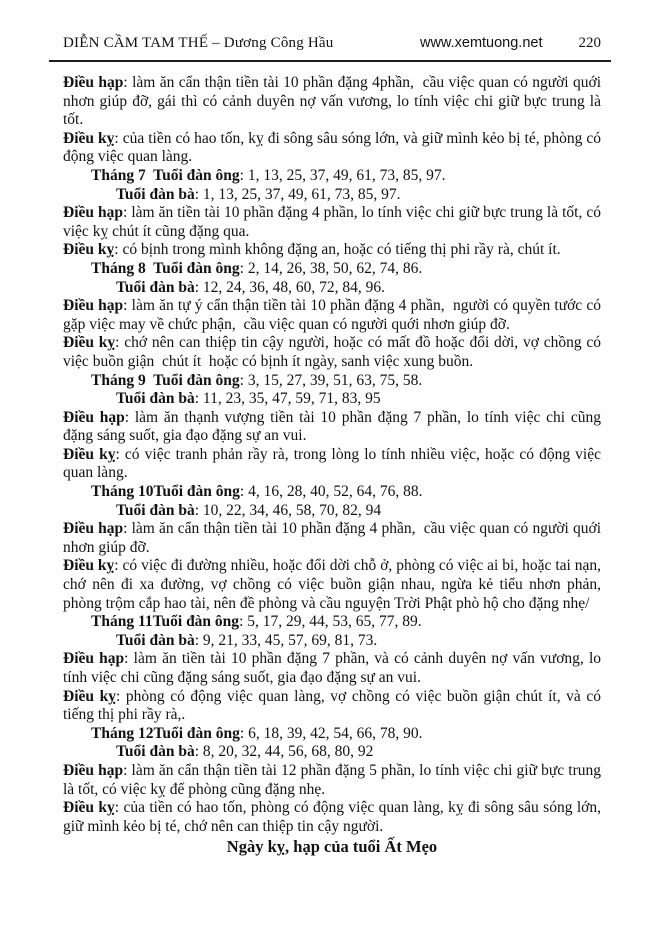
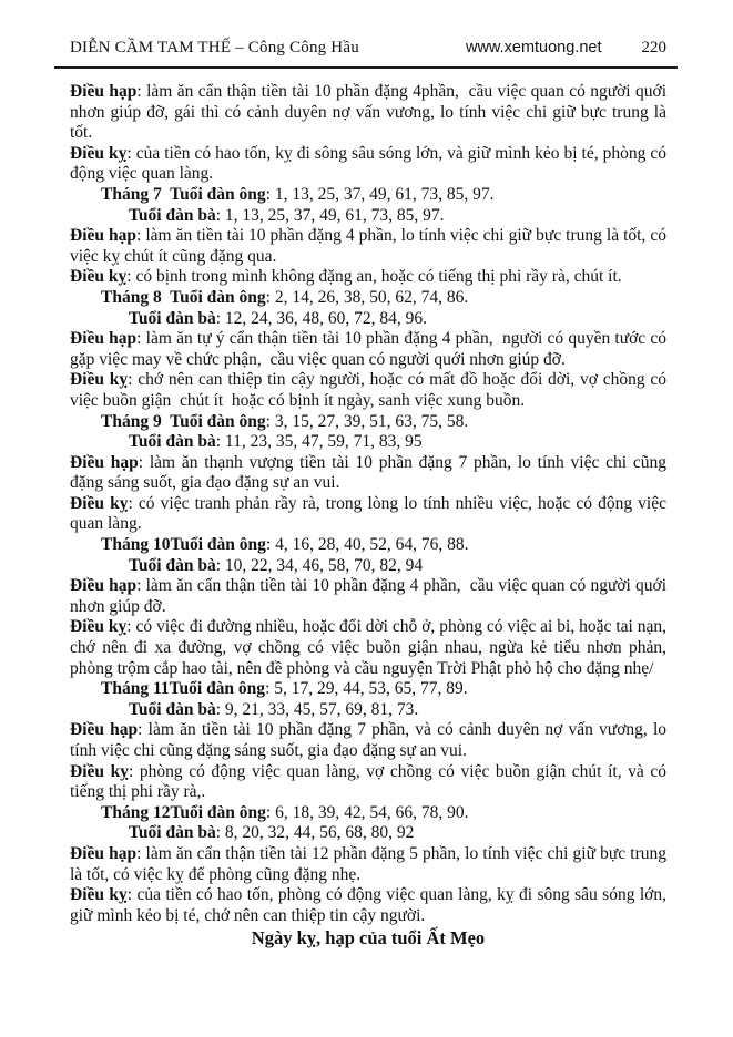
- DIỄN CẦM TAM THẾ – Dương Công Hầu
+ DIỄN CẦM TAM THẾ – Công Công Hầu
  www.xemtuong.net
  220
  Điều hạp: làm ăn cẩn thận tiền tài 10 phần đặng 4phần, cầu việc quan có người quới nhơn giúp đỡ, gái thì có cảnh duyên nợ vấn vương, lo tính việc chi giữ bực trung là tốt.
  Điều kỵ: của tiền có hao tốn, kỵ đi sông sâu sóng lớn, và giữ mình kẻo bị té, phòng có động việc quan làng.
  Tháng 7 Tuổi đàn ông: 1, 13, 25, 37, 49, 61, 73, 85, 97.
  Tuổi đàn bà: 1, 13, 25, 37, 49, 61, 73, 85, 97.
  Điều hạp: làm ăn tiền tài 10 phần đặng 4 phần, lo tính việc chi giữ bực trung là tốt, có việc kỵ chút ít cũng đặng qua.
  Điều kỵ: có bịnh trong mình không đặng an, hoặc có tiếng thị phi rầy rà, chút ít.
  Tháng 8 Tuổi đàn ông: 2, 14, 26, 38, 50, 62, 74, 86.
  Tuổi đàn bà: 12, 24, 36, 48, 60, 72, 84, 96.
  Điều hạp: làm ăn tự ý cẩn thận tiền tài 10 phần đặng 4 phần, người có quyền tước có gặp việc may về chức phận, cầu việc quan có người quới nhơn giúp đỡ.
  Điều kỵ: chớ nên can thiệp tin cậy người, hoặc có mất đồ hoặc đổi dời, vợ chồng có việc buồn giận chút ít hoặc có bịnh ít ngày, sanh việc xung buồn.
  Tháng 9 Tuổi đàn ông: 3, 15, 27, 39, 51, 63, 75, 58.
  Tuổi đàn bà: 11, 23, 35, 47, 59, 71, 83, 95
  Điều hạp: làm ăn thạnh vượng tiền tài 10 phần đặng 7 phần, lo tính việc chi cũng đặng sáng suốt, gia đạo đặng sự an vui.
  Điều kỵ: có việc tranh phản rầy rà, trong lòng lo tính nhiều việc, hoặc có động việc quan làng.
  Tháng 10Tuổi đàn ông: 4, 16, 28, 40, 52, 64, 76, 88.
  Tuổi đàn bà: 10, 22, 34, 46, 58, 70, 82, 94
  Điều hạp: làm ăn cẩn thận tiền tài 10 phần đặng 4 phần, cầu việc quan có người quới nhơn giúp đỡ.
  Điều kỵ: có việc đi đường nhiều, hoặc đổi dời chỗ ở, phòng có việc ai bi, hoặc tai nạn, chớ nên đi xa đường, vợ chồng có việc buồn giận nhau, ngừa kẻ tiểu nhơn phản, phòng trộm cắp hao tài, nên đề phòng và cầu nguyện Trời Phật phò hộ cho đặng nhẹ/
  Tháng 11Tuổi đàn ông: 5, 17, 29, 44, 53, 65, 77, 89.
  Tuổi đàn bà: 9, 21, 33, 45, 57, 69, 81, 73.
  Điều hạp: làm ăn tiền tài 10 phần đặng 7 phần, và có cảnh duyên nợ vấn vương, lo tính việc chi cũng đặng sáng suốt, gia đạo đặng sự an vui.
  Điều kỵ: phòng có động việc quan làng, vợ chồng có việc buồn giận chút ít, và có tiếng thị phi rầy rà,.
  Tháng 12Tuổi đàn ông: 6, 18, 39, 42, 54, 66, 78, 90.
  Tuổi đàn bà: 8, 20, 32, 44, 56, 68, 80, 92
  Điều hạp: làm ăn cẩn thận tiền tài 12 phần đặng 5 phần, lo tính việc chi giữ bực trung là tốt, có việc kỵ để phòng cũng đặng nhẹ.
  Điều kỵ: của tiền có hao tốn, phòng có động việc quan làng, kỵ đi sông sâu sóng lớn, giữ mình kẻo bị té, chớ nên can thiệp tin cậy người.
  Ngày kỵ, hạp của tuổi Ất Mẹo
